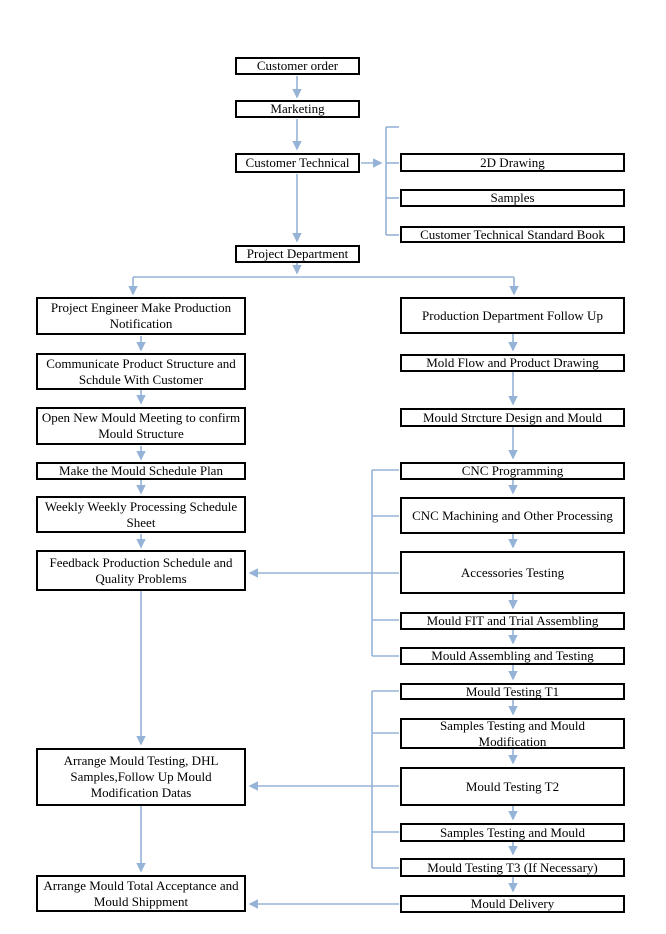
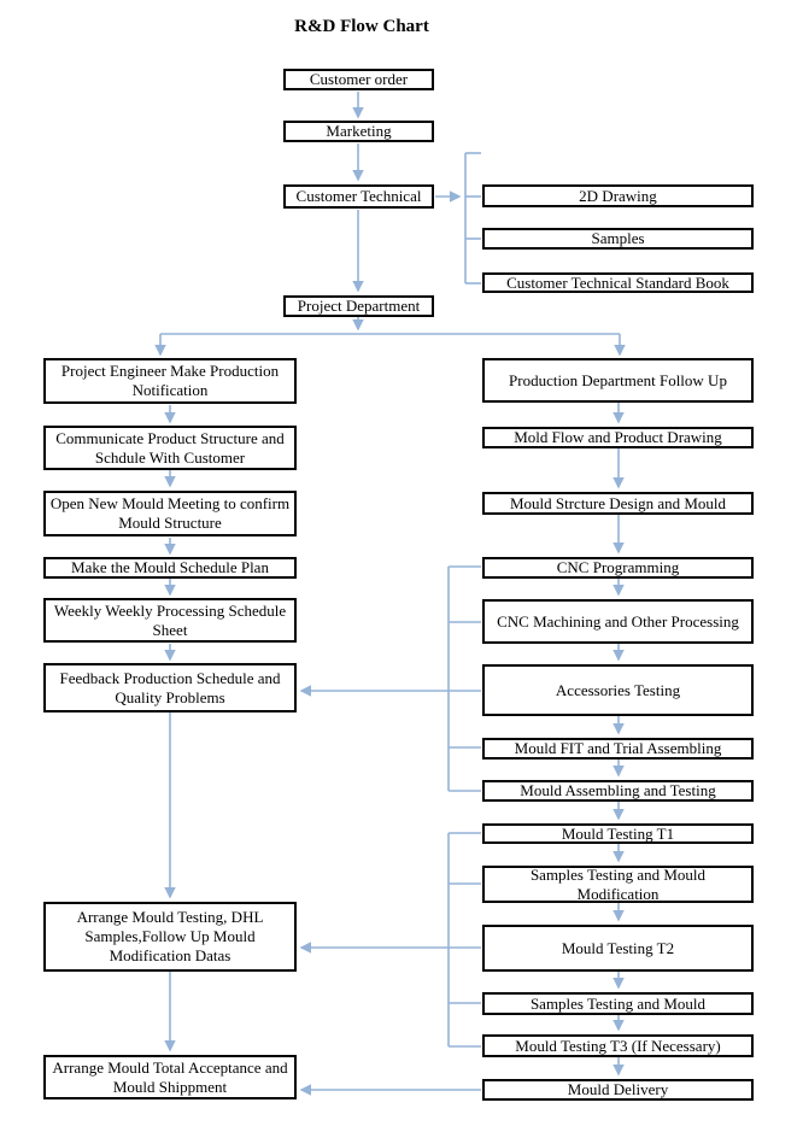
+ R&D Flow Chart
  Customer order
  Marketing
  Customer Technical
  Project Department
  2D Drawing
  Samples
  Customer Technical Standard Book
  Project Engineer Make Production Notification
  Communicate Product Structure and Schdule With Customer
  Open New Mould Meeting to confirm Mould Structure
  Make the Mould Schedule Plan
  Weekly Weekly Processing Schedule Sheet
  Feedback Production Schedule and Quality Problems
  Arrange Mould Testing, DHL Samples,Follow Up Mould Modification Datas
  Arrange Mould Total Acceptance and Mould Shippment
  Production Department Follow Up
  Mold Flow and Product Drawing
  Mould Strcture Design and Mould
  CNC Programming
  CNC Machining and Other Processing
  Accessories Testing
  Mould FIT and Trial Assembling
  Mould Assembling and Testing
  Mould Testing T1
  Samples Testing and Mould Modification
  Mould Testing T2
  Samples Testing and Mould
  Mould Testing T3 (If Necessary)
  Mould Delivery
